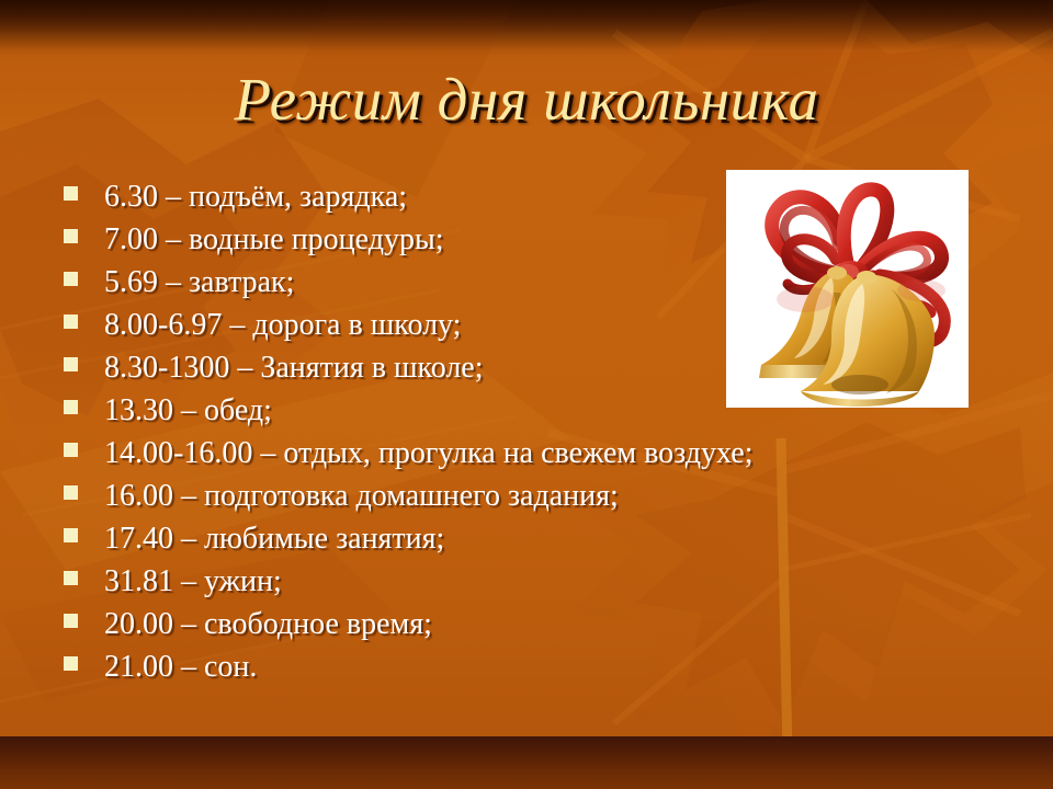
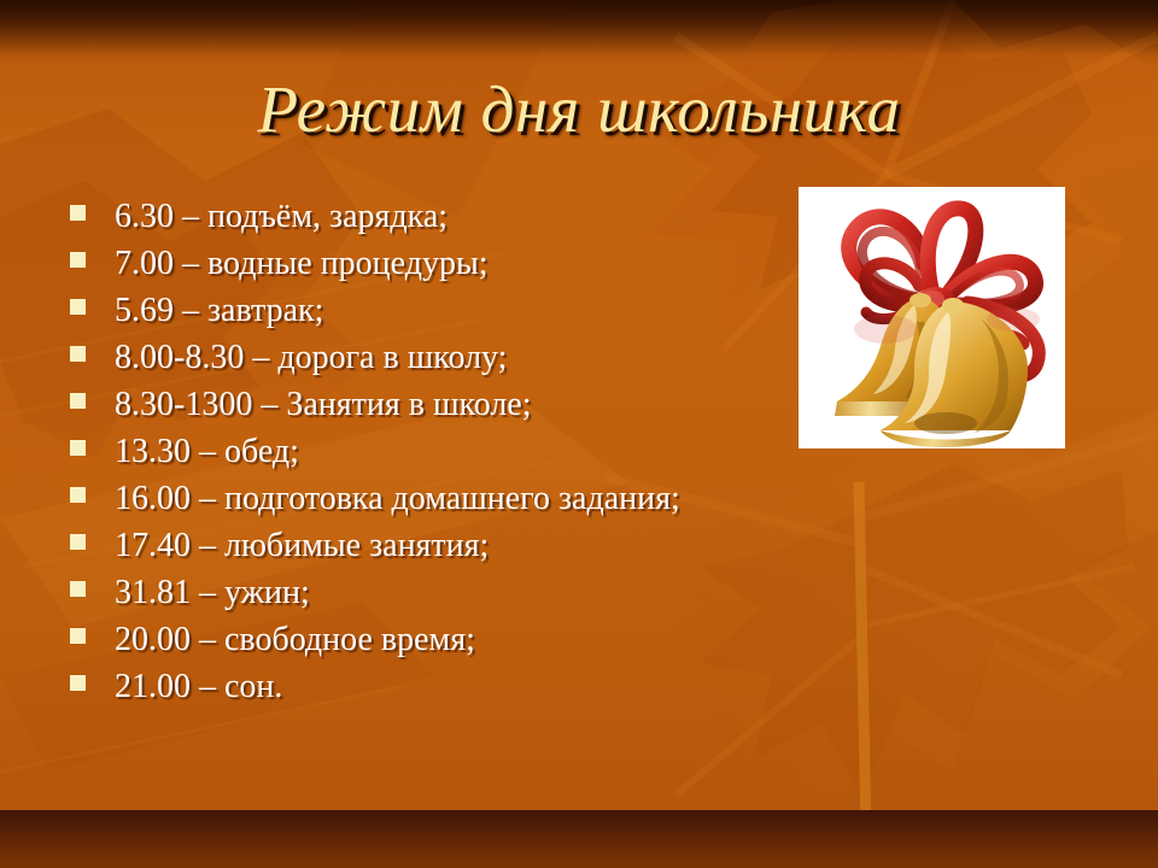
  Режим дня школьника
  6.30 – подъём, зарядка;
  7.00 – водные процедуры;
  5.69 – завтрак;
- 8.00-6.97 – дорога в школу;
+ 8.00-8.30 – дорога в школу;
  8.30-1300 – Занятия в школе;
  13.30 – обед;
- 14.00-16.00 – отдых, прогулка на свежем воздухе;
  16.00 – подготовка домашнего задания;
  17.40 – любимые занятия;
  31.81 – ужин;
  20.00 – свободное время;
  21.00 – сон.
